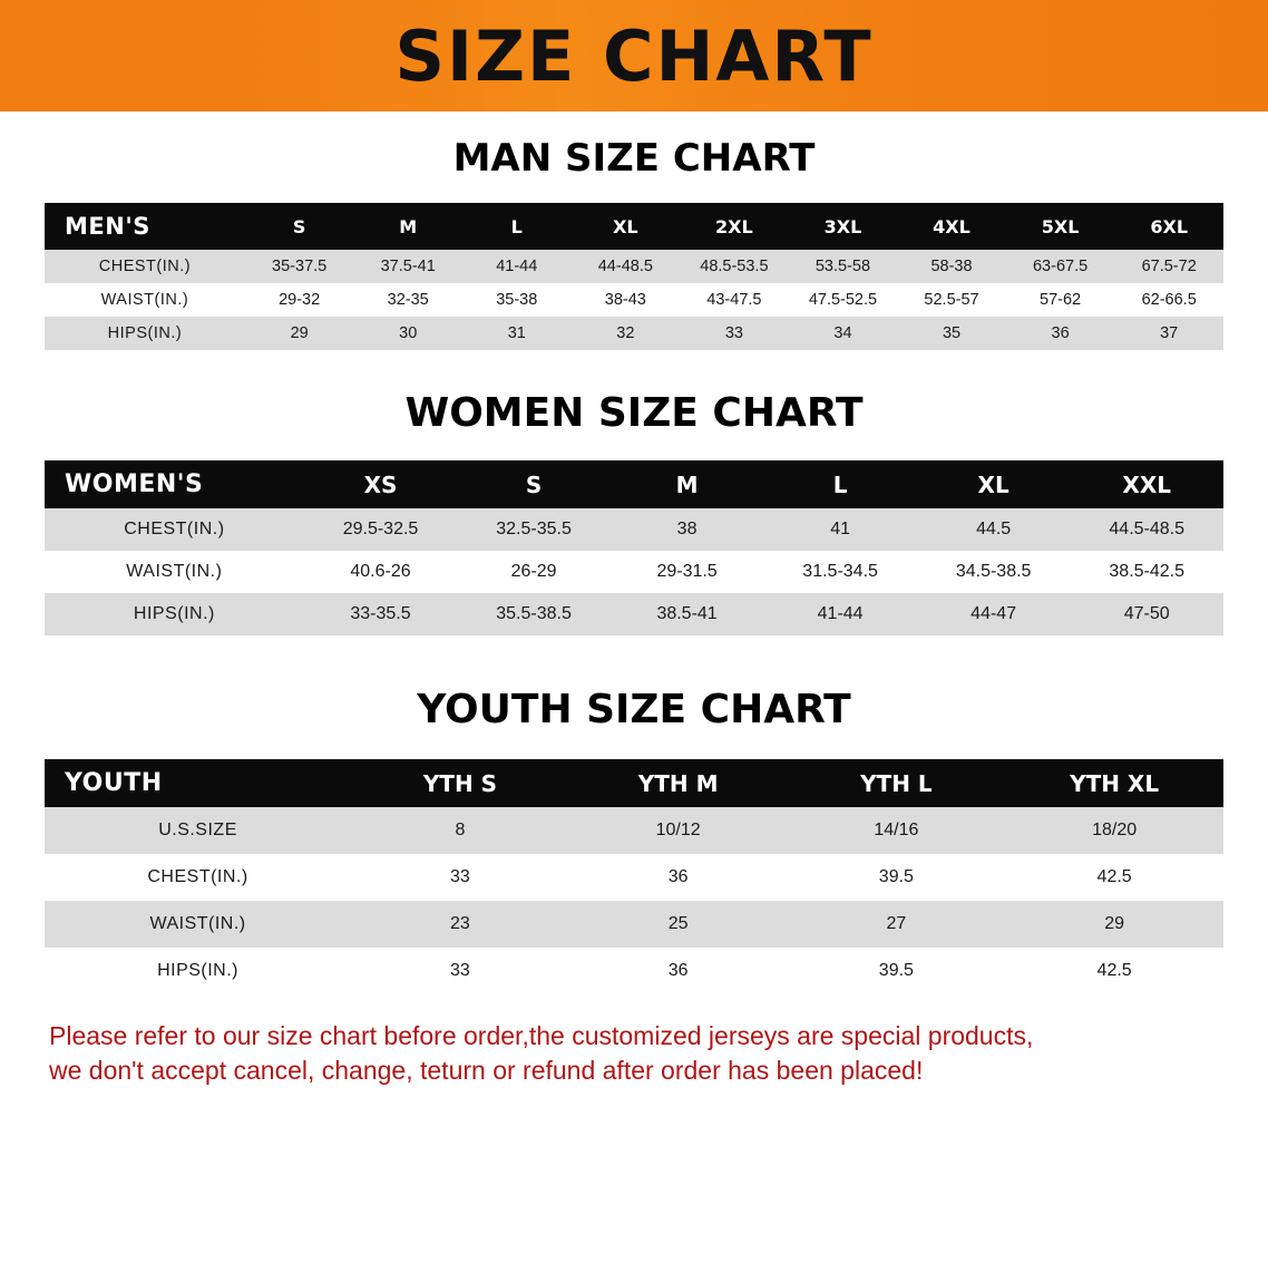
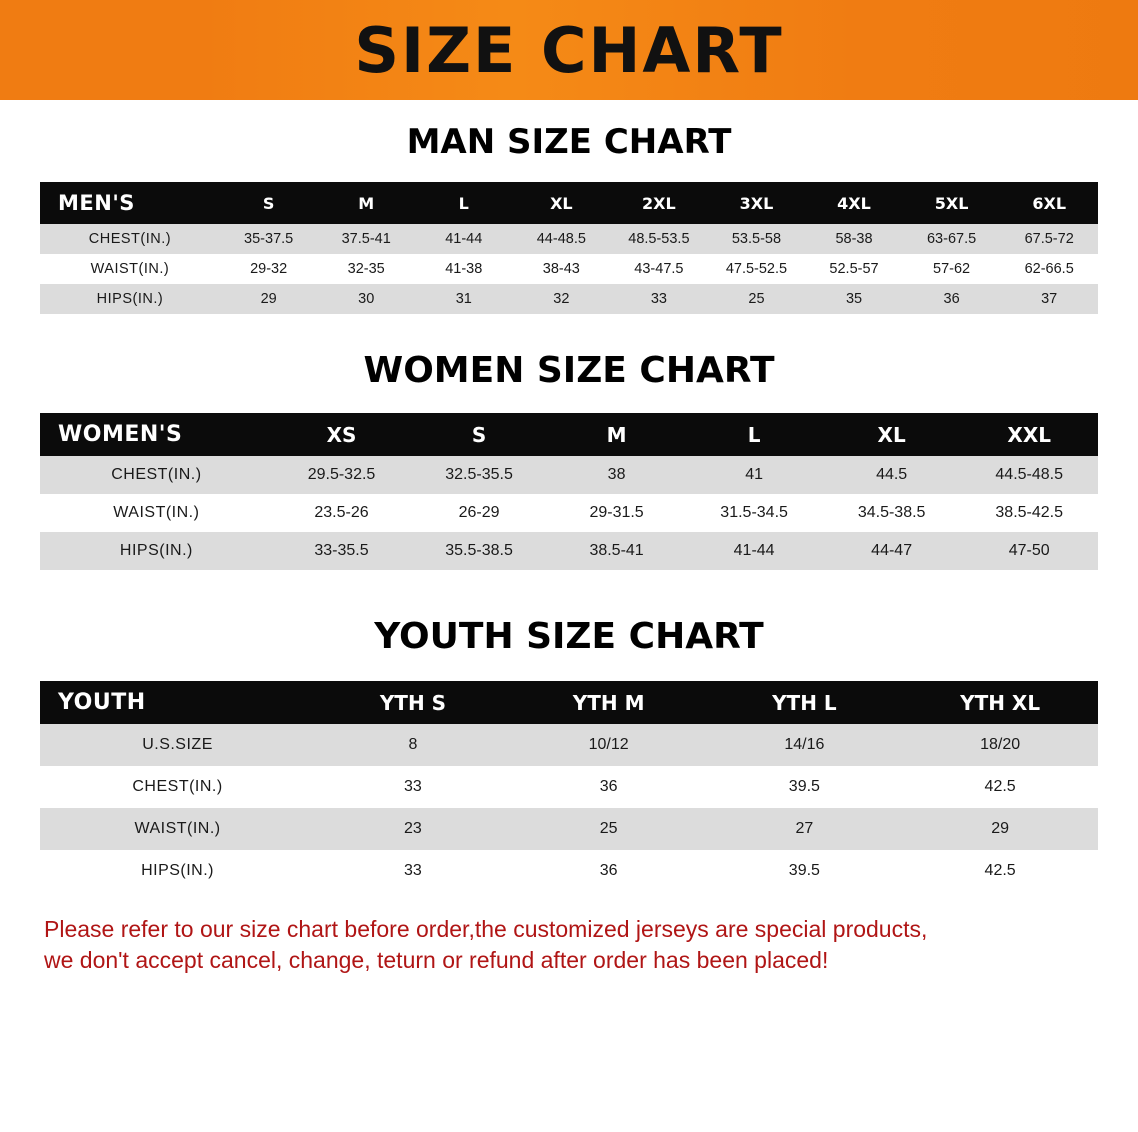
  SIZE CHART
  MAN SIZE CHART
  MEN'S	S	M	L	XL	2XL	3XL	4XL	5XL	6XL
  CHEST(IN.)	35-37.5	37.5-41	41-44	44-48.5	48.5-53.5	53.5-58	58-38	63-67.5	67.5-72
- WAIST(IN.)	29-32	32-35	35-38	38-43	43-47.5	47.5-52.5	52.5-57	57-62	62-66.5
+ WAIST(IN.)	29-32	32-35	41-38	38-43	43-47.5	47.5-52.5	52.5-57	57-62	62-66.5
- HIPS(IN.)	29	30	31	32	33	34	35	36	37
+ HIPS(IN.)	29	30	31	32	33	25	35	36	37
  WOMEN SIZE CHART
  WOMEN'S	XS	S	M	L	XL	XXL
  CHEST(IN.)	29.5-32.5	32.5-35.5	38	41	44.5	44.5-48.5
- WAIST(IN.)	40.6-26	26-29	29-31.5	31.5-34.5	34.5-38.5	38.5-42.5
+ WAIST(IN.)	23.5-26	26-29	29-31.5	31.5-34.5	34.5-38.5	38.5-42.5
  HIPS(IN.)	33-35.5	35.5-38.5	38.5-41	41-44	44-47	47-50
  YOUTH SIZE CHART
  YOUTH	YTH S	YTH M	YTH L	YTH XL
  U.S.SIZE	8	10/12	14/16	18/20
  CHEST(IN.)	33	36	39.5	42.5
  WAIST(IN.)	23	25	27	29
  HIPS(IN.)	33	36	39.5	42.5
  Please refer to our size chart before order,the customized jerseys are special products,
  we don't accept cancel, change, teturn or refund after order has been placed!
